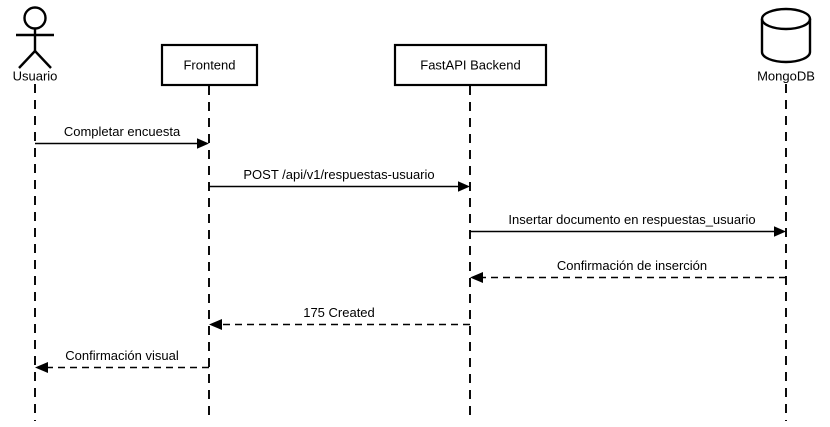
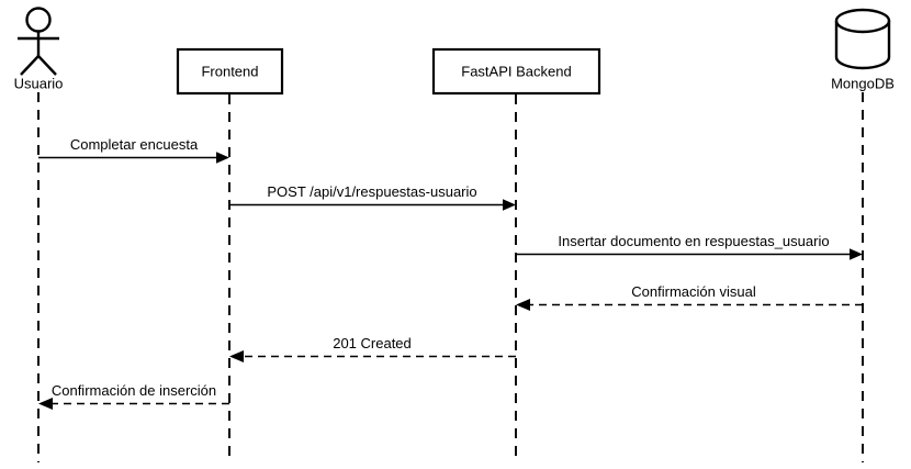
  Usuario
  Frontend
  FastAPI Backend
  MongoDB
  Completar encuesta
  POST /api/v1/respuestas-usuario
  Insertar documento en respuestas_usuario
- Confirmación de inserción
+ Confirmación visual
- 175 Created
+ 201 Created
- Confirmación visual
+ Confirmación de inserción
